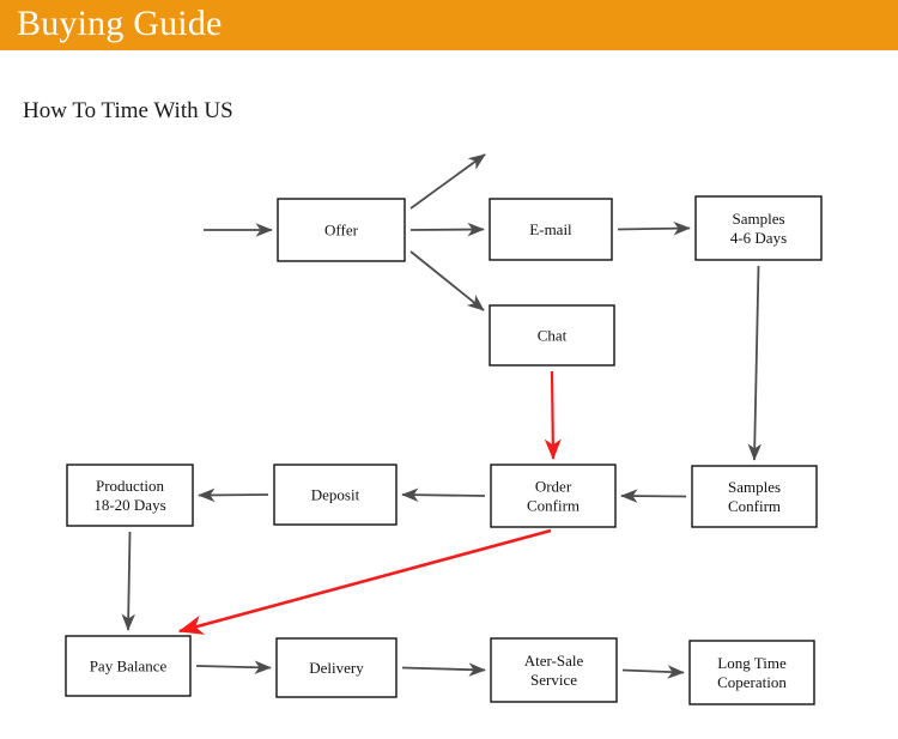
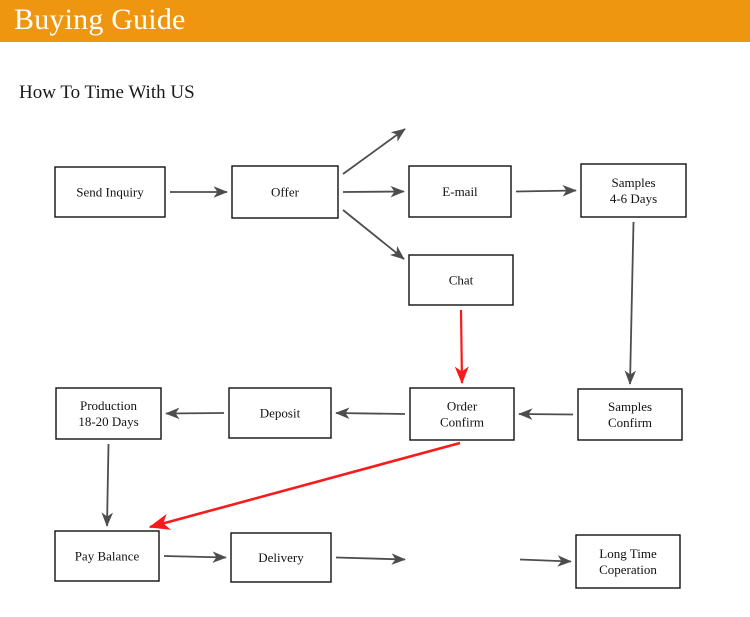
  Buying Guide
  How To Time With US
+ Send Inquiry
  Offer
  E-mail
  Chat
  Samples
  4-6 Days
  Samples
  Confirm
  Order
  Confirm
  Deposit
  Production
  18-20 Days
  Pay Balance
  Delivery
- Ater-Sale
- Service
  Long Time
  Coperation
